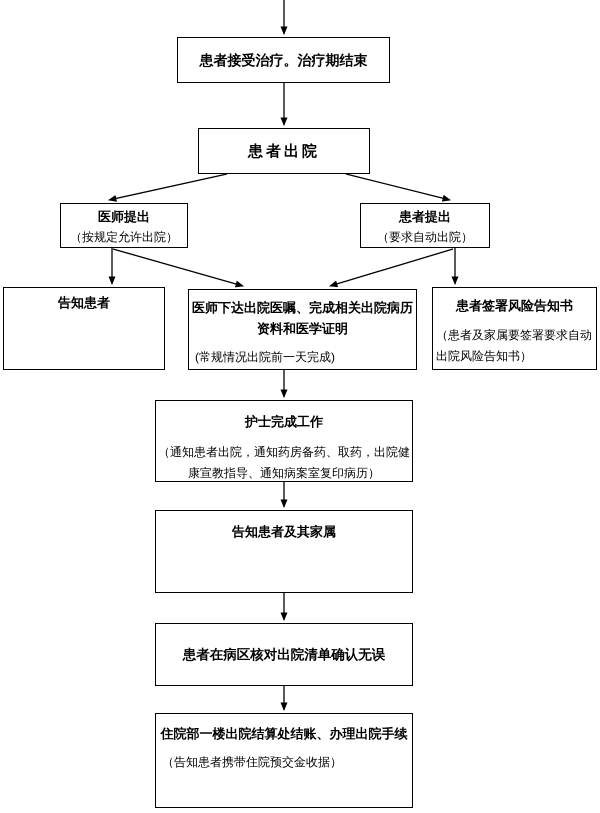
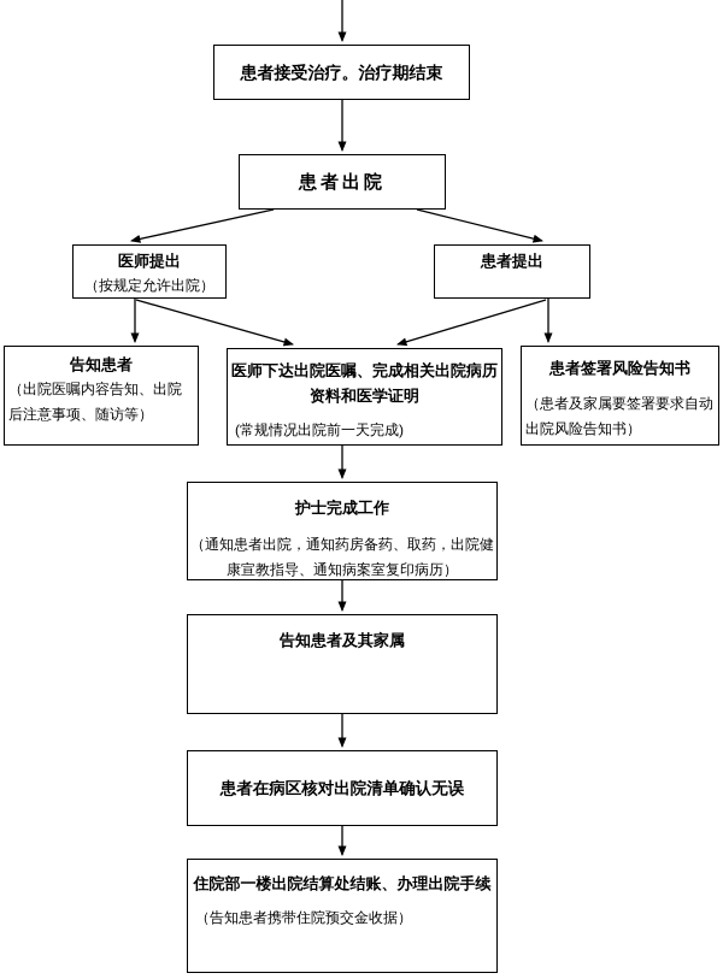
  患者接受治疗。治疗期结束
  患者出院
  医师提出
  （按规定允许出院）
  患者提出
- （要求自动出院）
  告知患者
+ （出院医嘱内容告知、出院后注意事项、随访等）
  医师下达出院医嘱、完成相关出院病历资料和医学证明
  (常规情况出院前一天完成)
  患者签署风险告知书
  （患者及家属要签署要求自动出院风险告知书）
  护士完成工作
  （通知患者出院，通知药房备药、取药，出院健康宣教指导、通知病案室复印病历）
  告知患者及其家属
  患者在病区核对出院清单确认无误
  住院部一楼出院结算处结账、办理出院手续
  （告知患者携带住院预交金收据）
